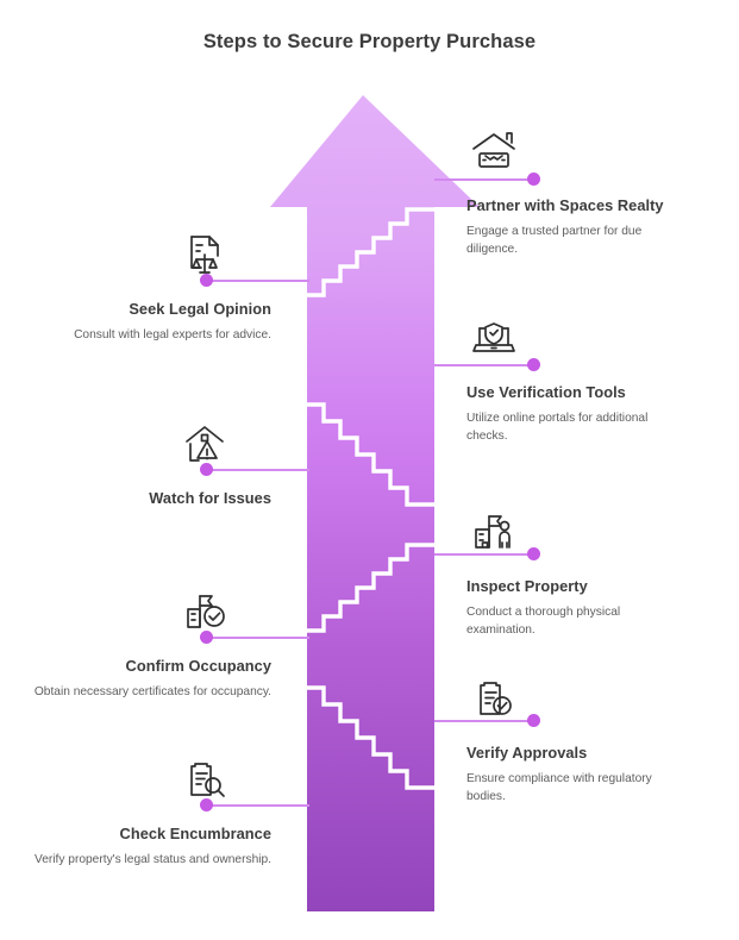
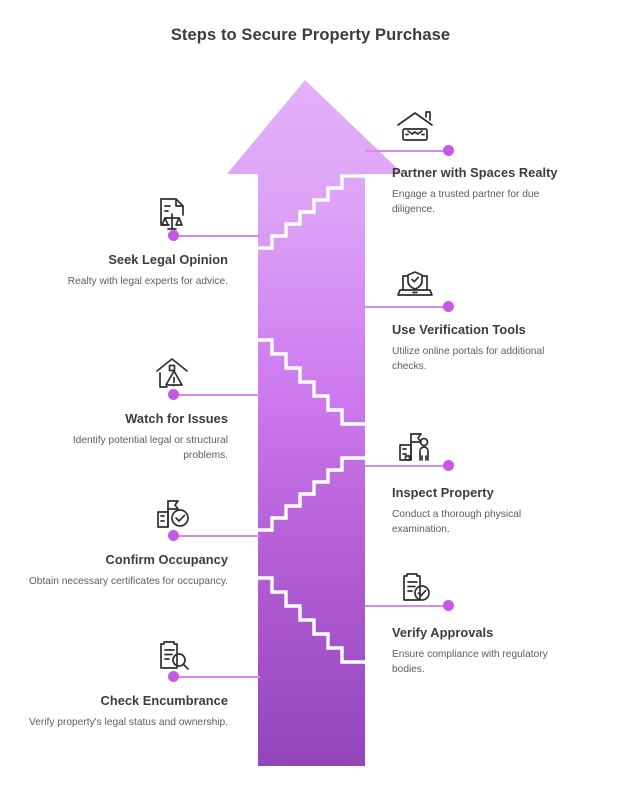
  Steps to Secure Property Purchase
  Partner with Spaces Realty
  Engage a trusted partner for due diligence.
  Seek Legal Opinion
- Consult with legal experts for advice.
+ Realty with legal experts for advice.
  Use Verification Tools
  Utilize online portals for additional checks.
  Watch for Issues
+ Identify potential legal or structural problems.
  Inspect Property
  Conduct a thorough physical examination.
  Confirm Occupancy
  Obtain necessary certificates for occupancy.
  Verify Approvals
  Ensure compliance with regulatory bodies.
  Check Encumbrance
  Verify property's legal status and ownership.
